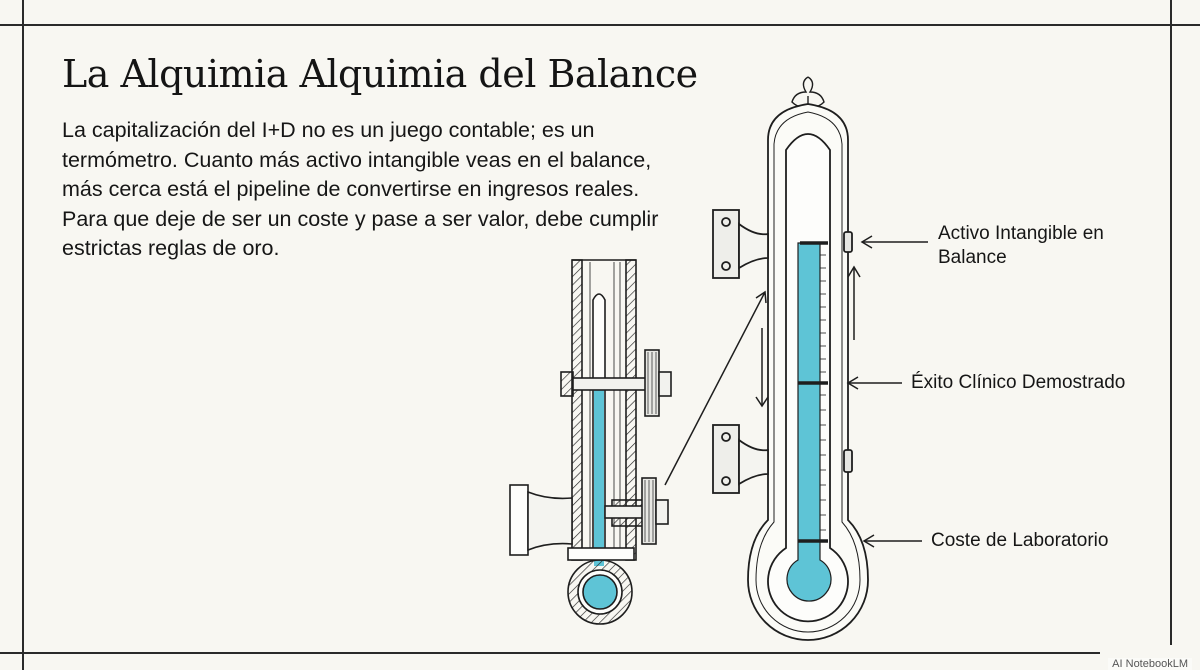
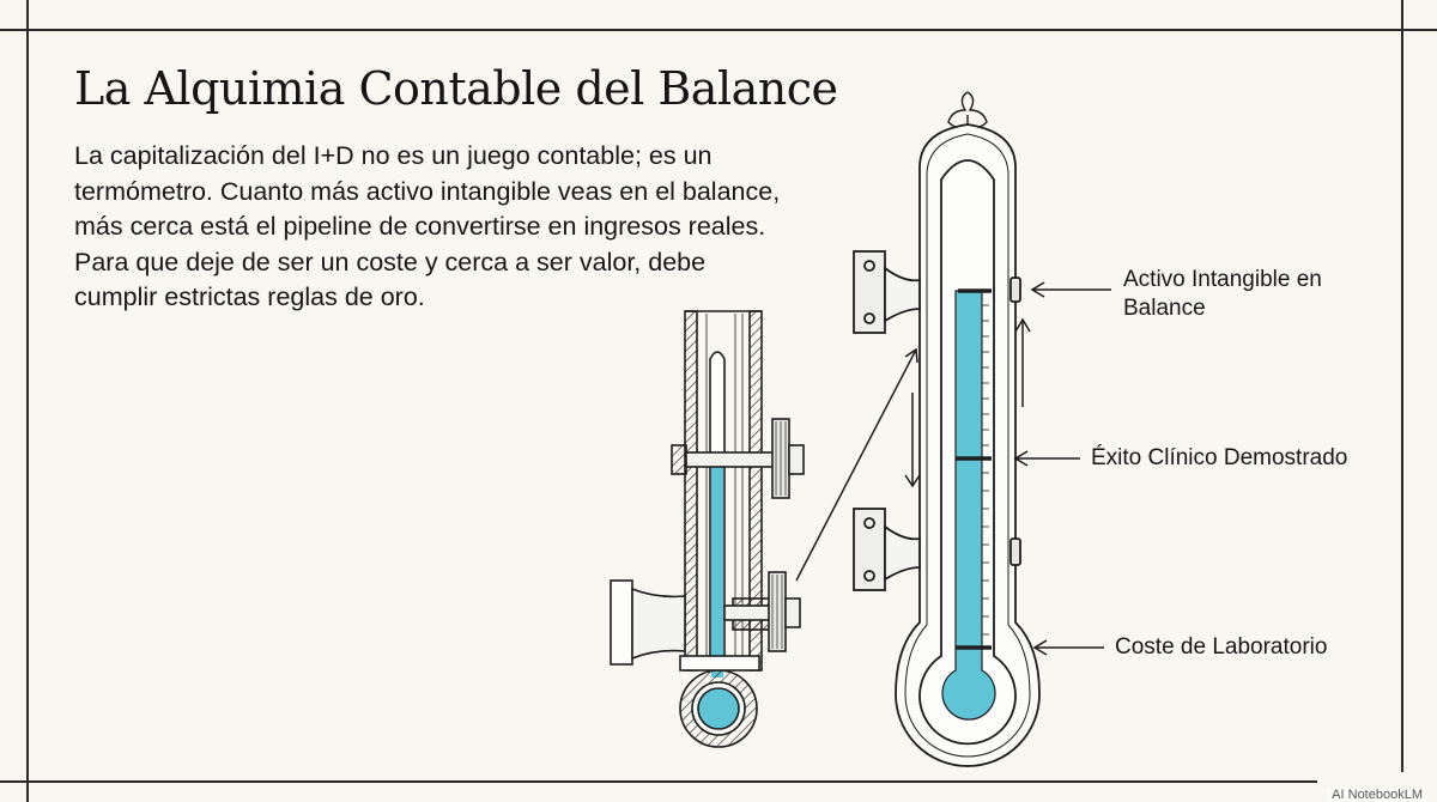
- La Alquimia Alquimia del Balance
+ La Alquimia Contable del Balance
- La capitalización del I+D no es un juego contable; es un termómetro. Cuanto más activo intangible veas en el balance, más cerca está el pipeline de convertirse en ingresos reales. Para que deje de ser un coste y pase a ser valor, debe cumplir estrictas reglas de oro.
+ La capitalización del I+D no es un juego contable; es un termómetro. Cuanto más activo intangible veas en el balance, más cerca está el pipeline de convertirse en ingresos reales. Para que deje de ser un coste y cerca a ser valor, debe cumplir estrictas reglas de oro.
  Activo Intangible en Balance
  Éxito Clínico Demostrado
  Coste de Laboratorio
  AI NotebookLM
